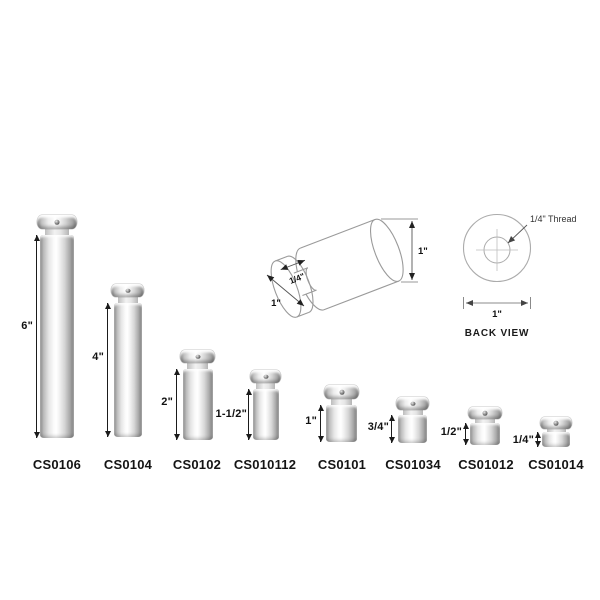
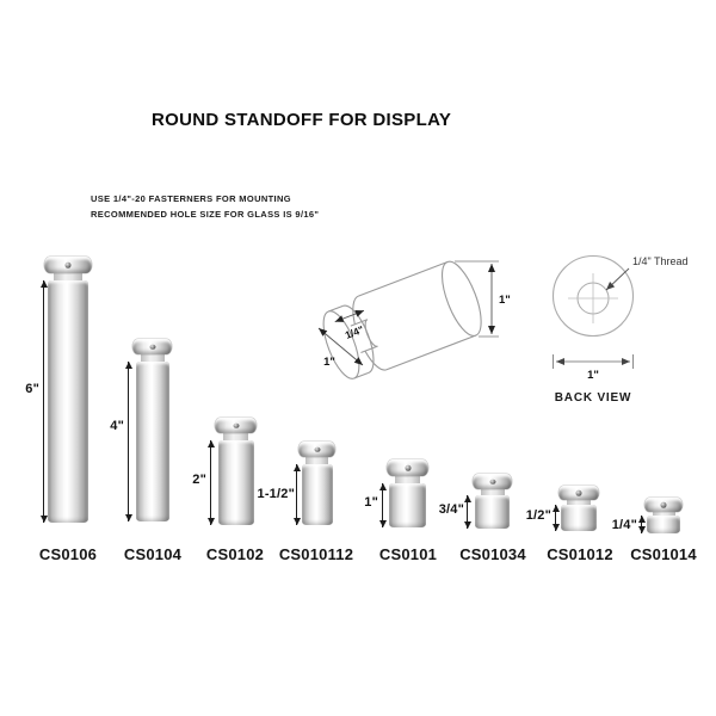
+ ROUND STANDOFF FOR DISPLAY
+ USE 1/4"-20 FASTERNERS FOR MOUNTING
+ RECOMMENDED HOLE SIZE FOR GLASS IS 9/16"
  1"
  1"
  1/4" Thread
  1"
  BACK VIEW
  6"
  CS0106
  4"
  CS0104
  2"
  CS0102
  1-1/2"
  CS010112
  1"
  CS0101
  3/4"
  CS01034
  1/2"
  CS01012
  1/4"
  CS01014
